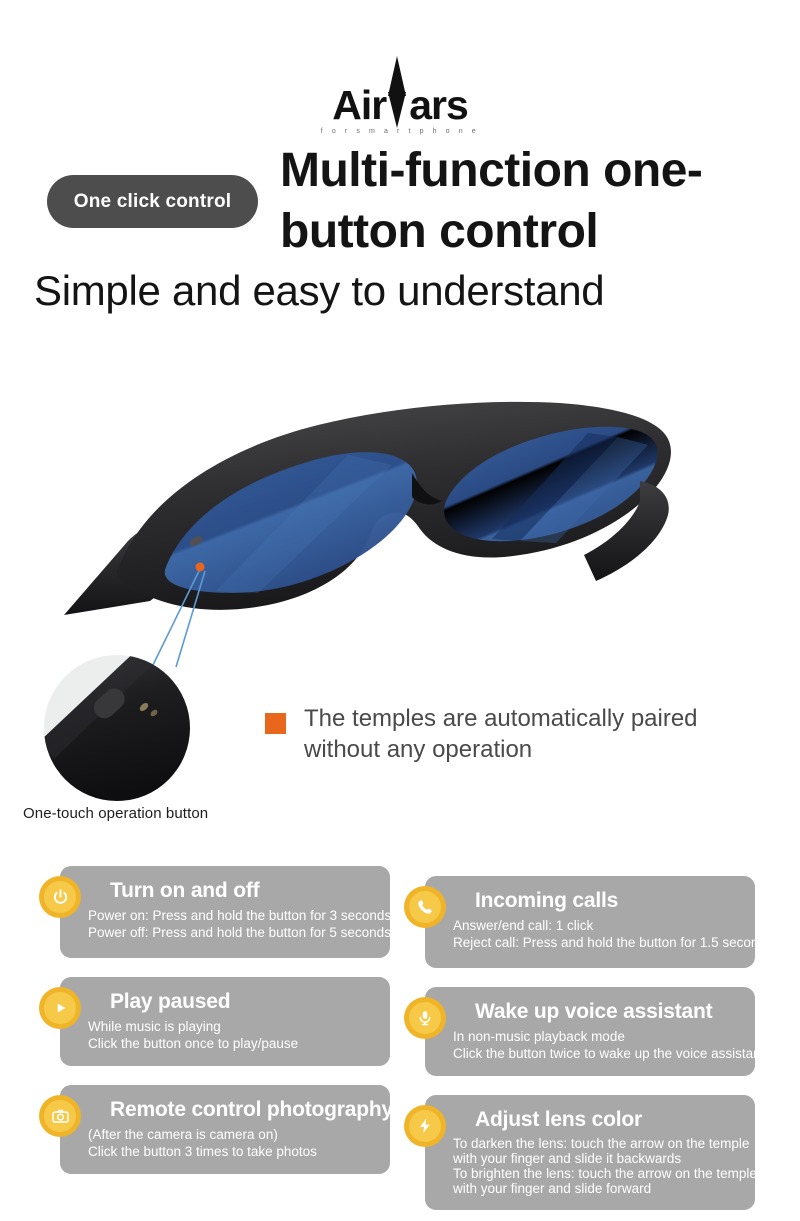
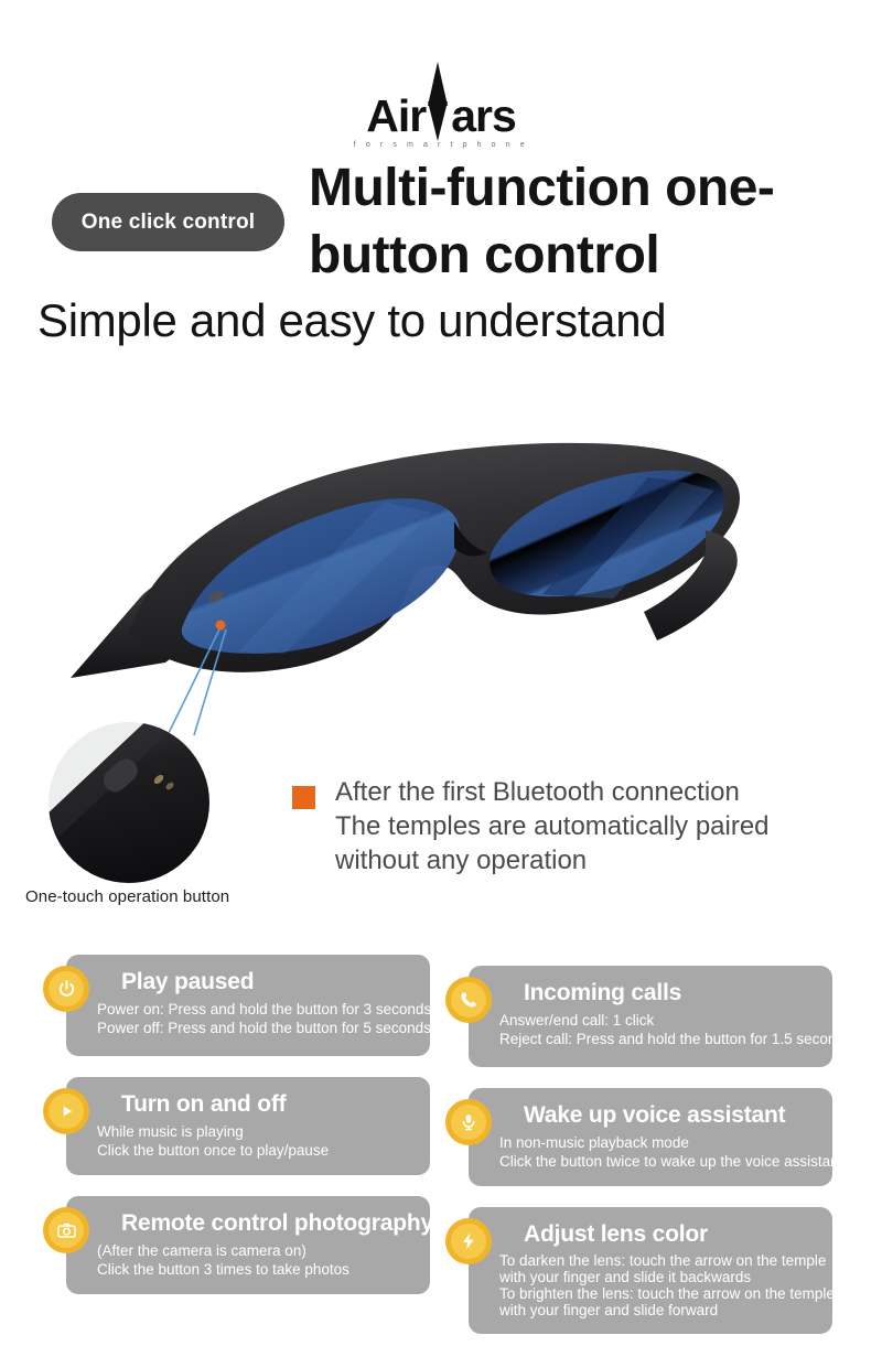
  Air
  ars
  One click control
  Multi-function one-
  button control
  Simple and easy to understand
  One-touch operation button
+ After the first Bluetooth connection
  The temples are automatically paired
  without any operation
- Turn on and off
+ Play paused
  Power on: Press and hold the button for 3 seconds
  Power off: Press and hold the button for 5 seconds
- Play paused
+ Turn on and off
  While music is playing
  Click the button once to play/pause
  Remote control photography
  (After the camera is camera on)
  Click the button 3 times to take photos
  Incoming calls
  Answer/end call: 1 click
  Reject call: Press and hold the button for 1.5 seconds
  Wake up voice assistant
  In non-music playback mode
  Click the button twice to wake up the voice assistant
  Adjust lens color
  To darken the lens: touch the arrow on the temple
  with your finger and slide it backwards
  To brighten the lens: touch the arrow on the temple
  with your finger and slide forward
